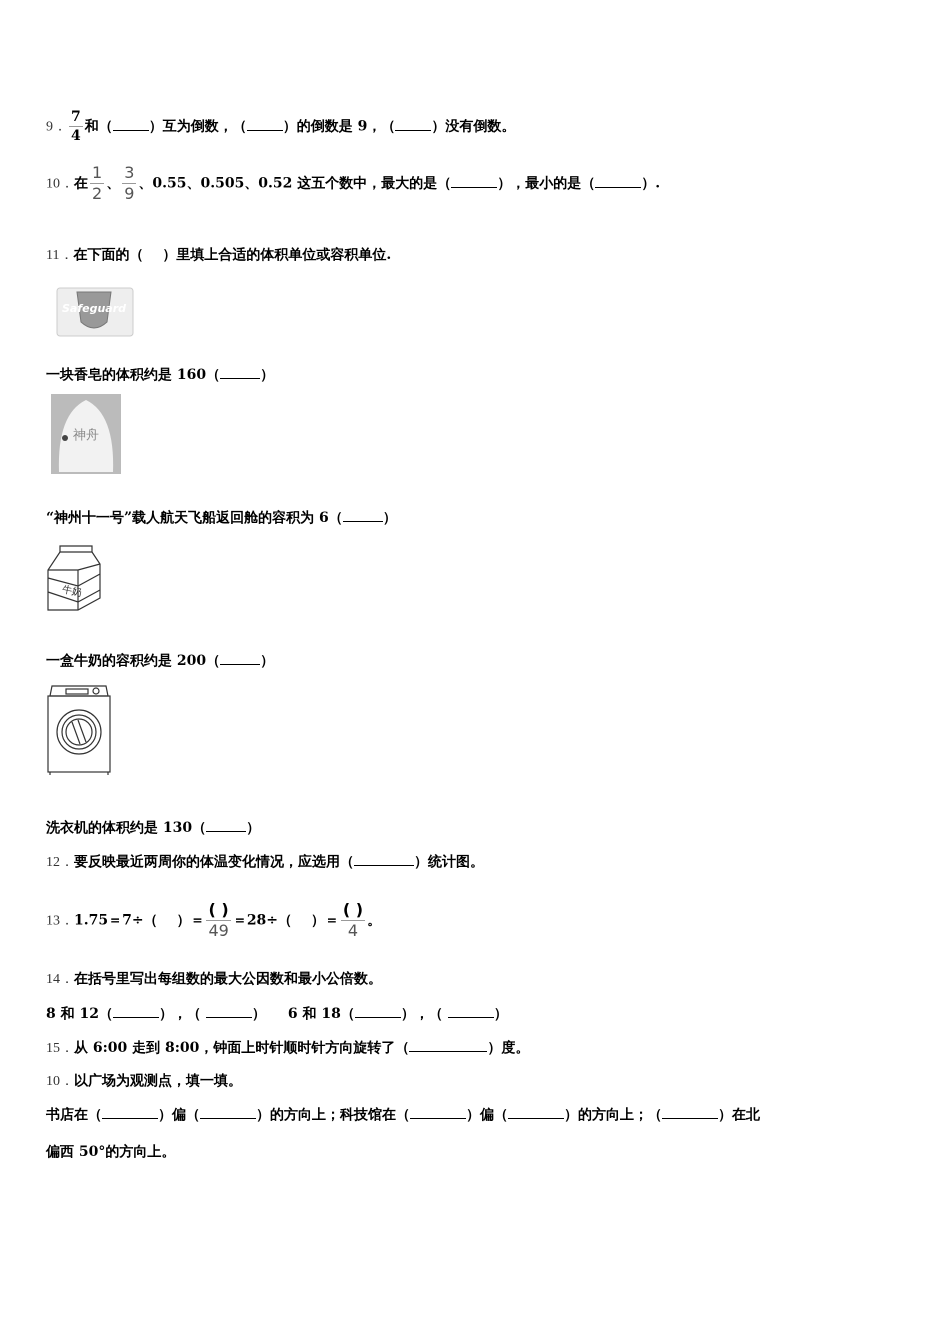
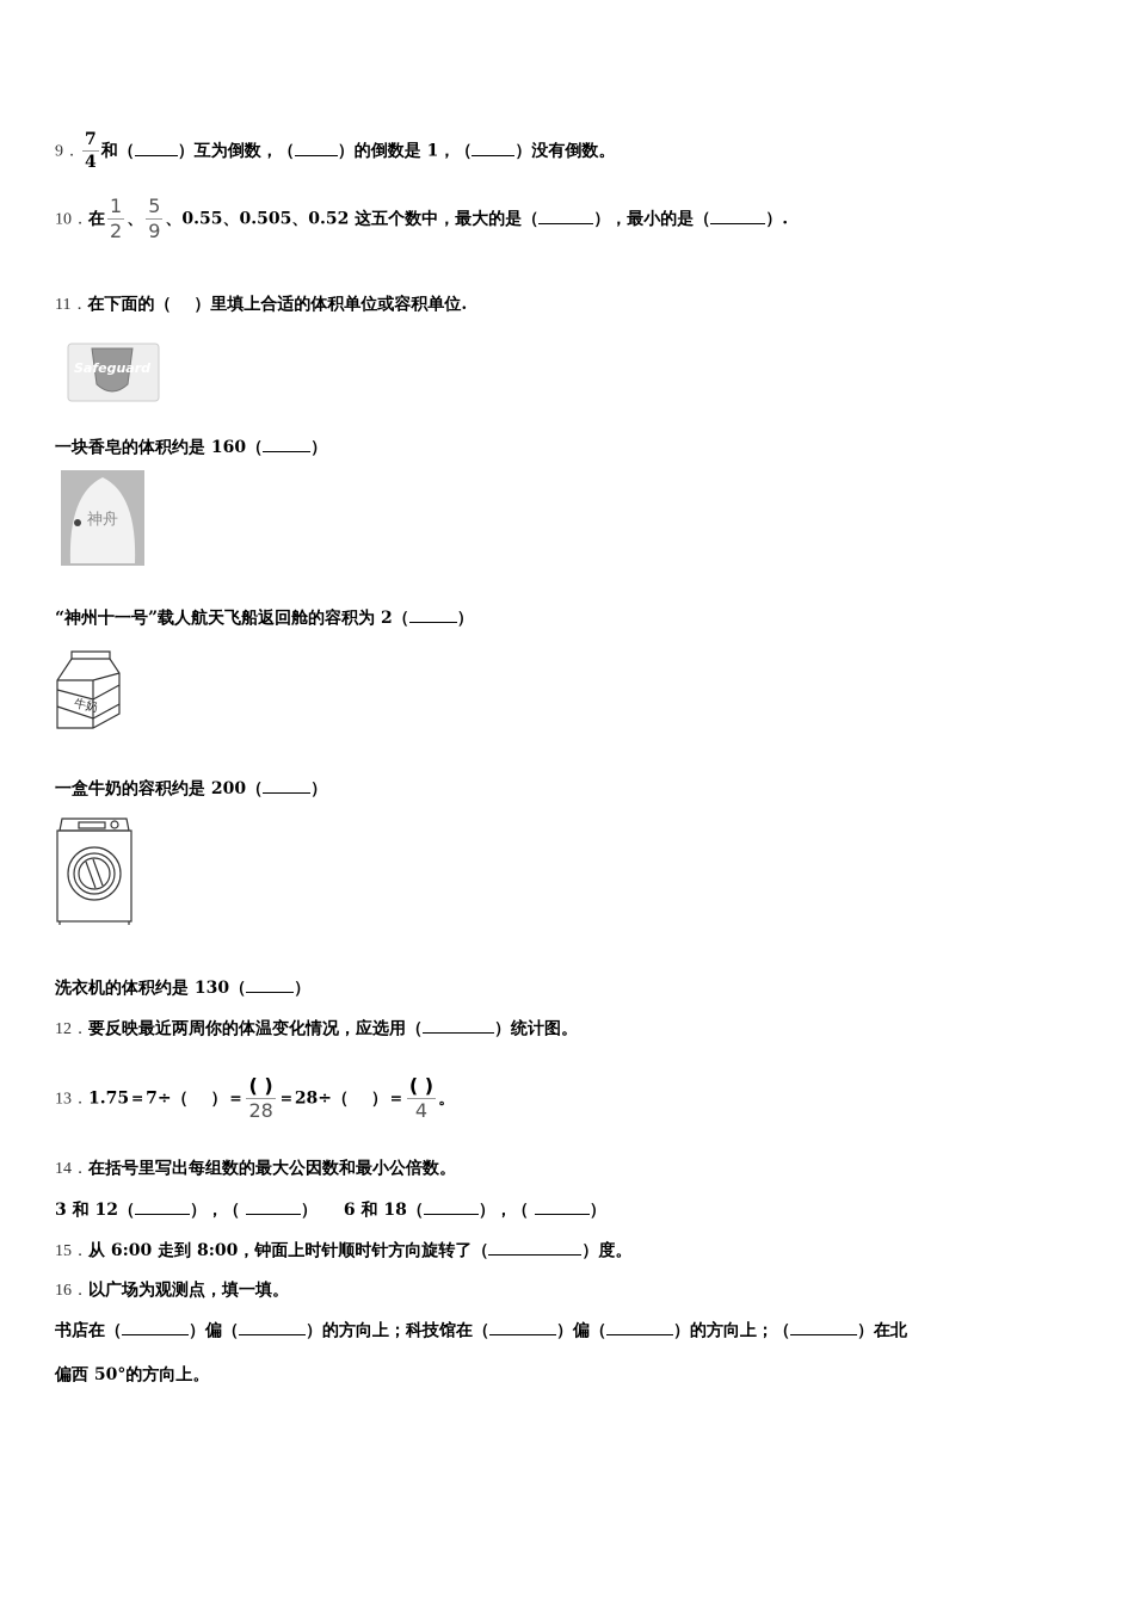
  9．
  7
  4
- 和（ ）互为倒数，（ ）的倒数是 9，（ ）没有倒数。
+ 和（ ）互为倒数，（ ）的倒数是 1，（ ）没有倒数。
  10．在
  1
  2
  、
- 3
+ 5
  9
  、0.55、0.505、0.52 这五个数中，最大的是（ ），最小的是（ ）.
  11．在下面的（ ）里填上合适的体积单位或容积单位.
  Safeguard
  一块香皂的体积约是 160（ ）
  神舟
- “神州十一号”载人航天飞船返回舱的容积为 6（ ）
+ “神州十一号”载人航天飞船返回舱的容积为 2（ ）
  一盒牛奶的容积约是 200（ ）
  洗衣机的体积约是 130（ ）
  12．要反映最近两周你的体温变化情况，应选用（ ）统计图。
  13．1.75＝7÷（ ）＝
  ( )
- 49
+ 28
  ＝28÷（ ）＝
  ( )
  4
  。
  14．在括号里写出每组数的最大公因数和最小公倍数。
- 8 和 12（ ），（ ） 6 和 18（ ），（ ）
+ 3 和 12（ ），（ ） 6 和 18（ ），（ ）
  15．从 6:00 走到 8:00，钟面上时针顺时针方向旋转了（ ）度。
- 10．以广场为观测点，填一填。
+ 16．以广场为观测点，填一填。
  书店在（ ）偏（ ）的方向上；科技馆在（ ）偏（ ）的方向上；（ ）在北
  偏西 50°的方向上。
